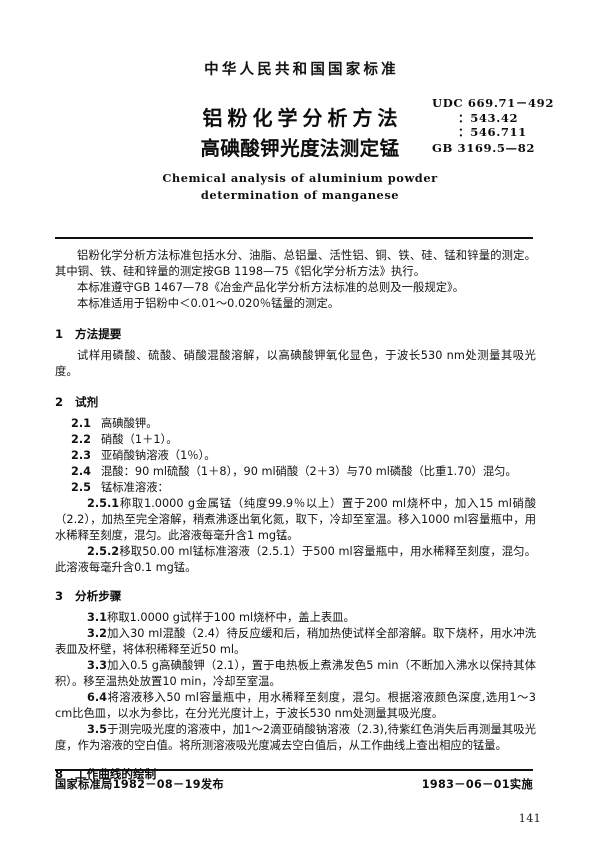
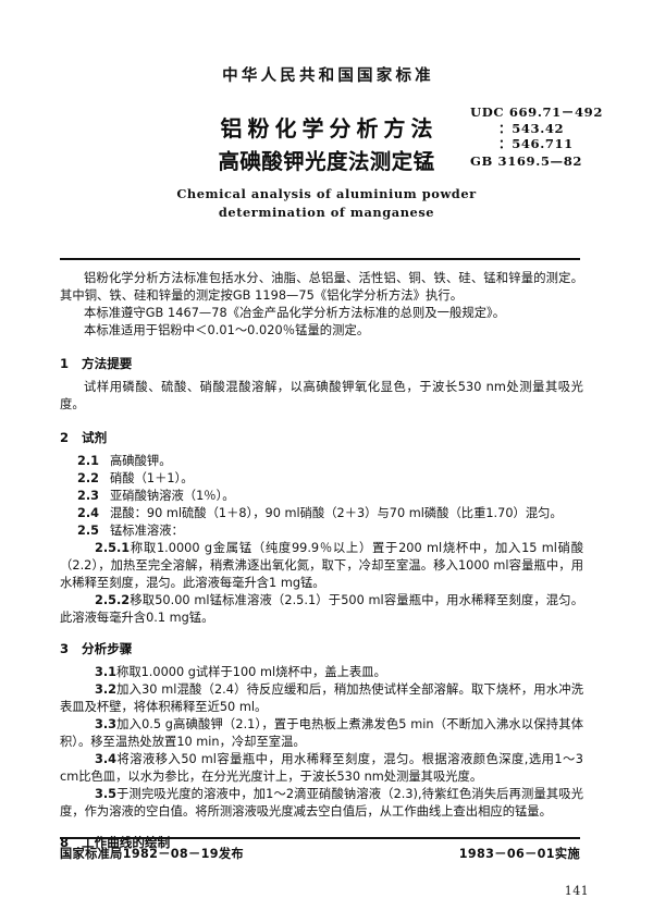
  中华人民共和国国家标准
  铝粉化学分析方法
  高碘酸钾光度法测定锰
  Chemical analysis of aluminium powder
  determination of manganese
  UDC 669.71－492
  ：543.42
  ：546.711
  GB 3169.5—82
  铝粉化学分析方法标准包括水分、油脂、总铝量、活性铝、铜、铁、硅、锰和锌量的测定。其中铜、铁、硅和锌量的测定按GB 1198—75《铝化学分析方法》执行。
  本标准遵守GB 1467—78《冶金产品化学分析方法标准的总则及一般规定》。
  本标准适用于铝粉中＜0.01～0.020％锰量的测定。
  1 方法提要
  试样用磷酸、硫酸、硝酸混酸溶解，以高碘酸钾氧化显色，于波长530 nm处测量其吸光度。
  2 试剂
  2.1 高碘酸钾。
  2.2 硝酸（1＋1）。
  2.3 亚硝酸钠溶液（1％）。
  2.4 混酸：90 ml硫酸（1＋8），90 ml硝酸（2＋3）与70 ml磷酸（比重1.70）混匀。
  2.5 锰标准溶液：
  2.5.1称取1.0000 g金属锰（纯度99.9％以上）置于200 ml烧杯中，加入15 ml硝酸（2.2），加热至完全溶解，稍煮沸逐出氧化氮，取下，冷却至室温。移入1000 ml容量瓶中，用水稀释至刻度，混匀。此溶液每毫升含1 mg锰。
  2.5.2移取50.00 ml锰标准溶液（2.5.1）于500 ml容量瓶中，用水稀释至刻度，混匀。此溶液每毫升含0.1 mg锰。
  3 分析步骤
  3.1称取1.0000 g试样于100 ml烧杯中，盖上表皿。
  3.2加入30 ml混酸（2.4）待反应缓和后，稍加热使试样全部溶解。取下烧杯，用水冲洗表皿及杯壁，将体积稀释至近50 ml。
  3.3加入0.5 g高碘酸钾（2.1），置于电热板上煮沸发色5 min（不断加入沸水以保持其体积）。移至温热处放置10 min，冷却至室温。
- 6.4将溶液移入50 ml容量瓶中，用水稀释至刻度，混匀。根据溶液颜色深度,选用1～3 cm比色皿，以水为参比，在分光光度计上，于波长530 nm处测量其吸光度。
+ 3.4将溶液移入50 ml容量瓶中，用水稀释至刻度，混匀。根据溶液颜色深度,选用1～3 cm比色皿，以水为参比，在分光光度计上，于波长530 nm处测量其吸光度。
  3.5于测完吸光度的溶液中，加1～2滴亚硝酸钠溶液（2.3),待紫红色消失后再测量其吸光度，作为溶液的空白值。将所测溶液吸光度减去空白值后，从工作曲线上查出相应的锰量。
  8 工作曲线的绘制
  国家标准局1982－08－19发布
  1983－06－01实施
  141
